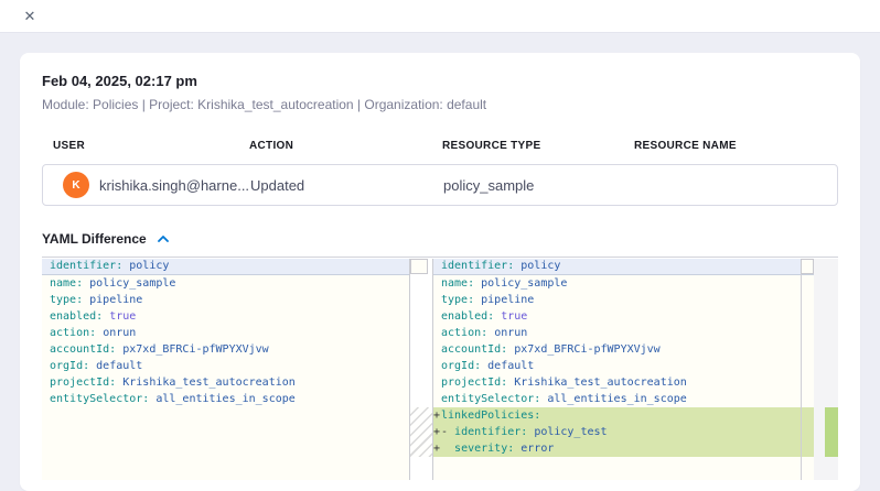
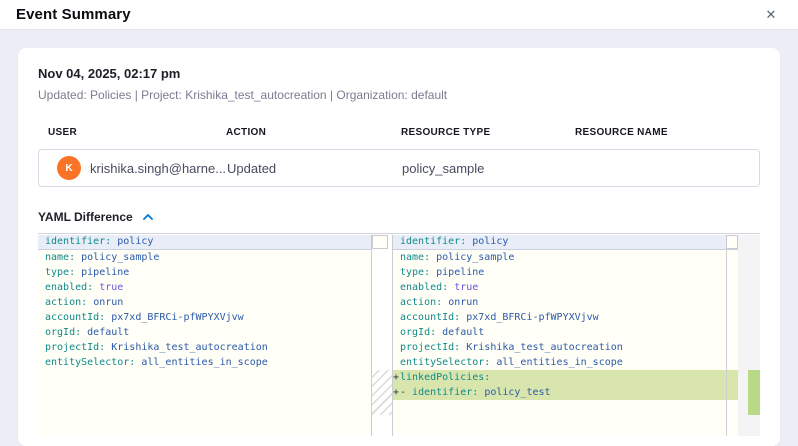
+ Event Summary
  ✕
- Feb 04, 2025, 02:17 pm
+ Nov 04, 2025, 02:17 pm
- Module: Policies | Project: Krishika_test_autocreation | Organization: default
+ Updated: Policies | Project: Krishika_test_autocreation | Organization: default
  USER
  ACTION
  RESOURCE TYPE
  RESOURCE NAME
  K
  krishika.singh@harne...
  Updated
  policy_sample
  YAML Difference
  identifier: policy
  name: policy_sample
  type: pipeline
  enabled: true
  action: onrun
  accountId: px7xd_BFRCi-pfWPYXVjvw
  orgId: default
  projectId: Krishika_test_autocreation
  entitySelector: all_entities_in_scope
  identifier: policy
  name: policy_sample
  type: pipeline
  enabled: true
  action: onrun
  accountId: px7xd_BFRCi-pfWPYXVjvw
  orgId: default
  projectId: Krishika_test_autocreation
  entitySelector: all_entities_in_scope
  +linkedPolicies:
  +- identifier: policy_test
- + severity: error
